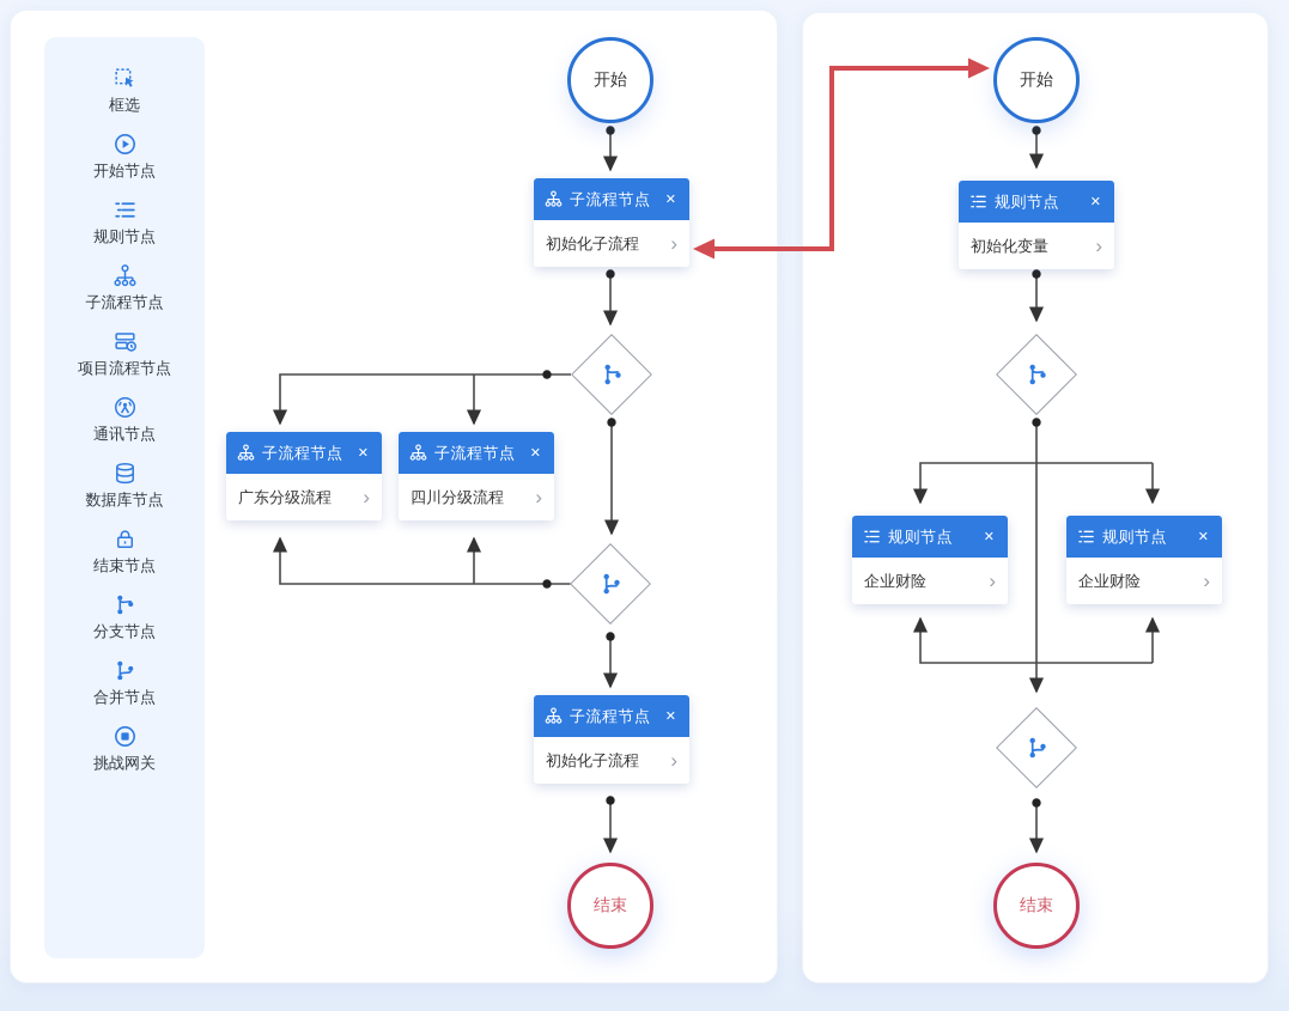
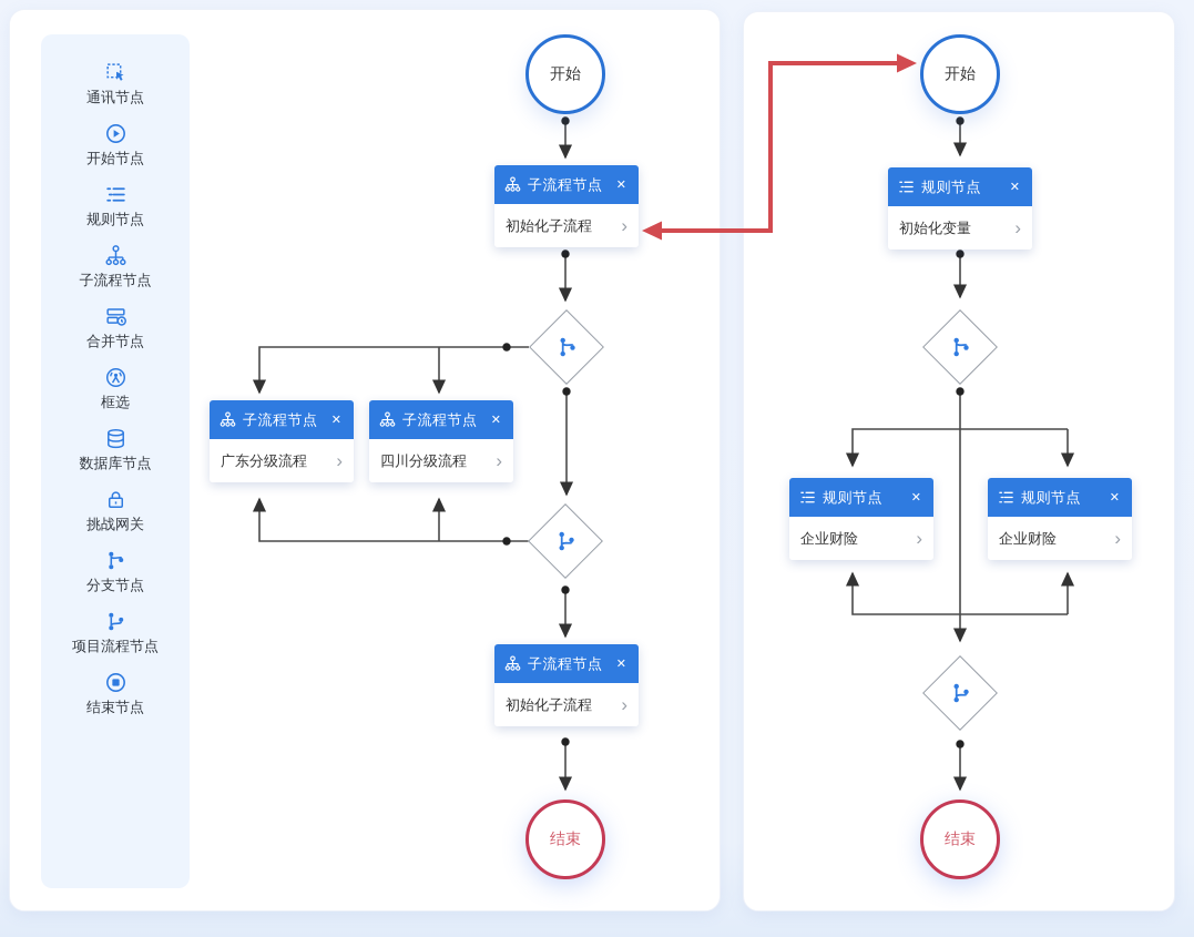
- 框选
+ 通讯节点
  开始节点
  规则节点
  子流程节点
- 项目流程节点
+ 合并节点
- 通讯节点
+ 框选
  数据库节点
- 结束节点
+ 挑战网关
  分支节点
- 合并节点
+ 项目流程节点
- 挑战网关
+ 结束节点
  开始
  子流程节点
  ✕
  初始化子流程
  ›
  子流程节点
  ✕
  广东分级流程
  ›
  子流程节点
  ✕
  四川分级流程
  ›
  子流程节点
  ✕
  初始化子流程
  ›
  结束
  开始
  规则节点
  ✕
  初始化变量
  ›
  规则节点
  ✕
  企业财险
  ›
  规则节点
  ✕
  企业财险
  ›
  结束
